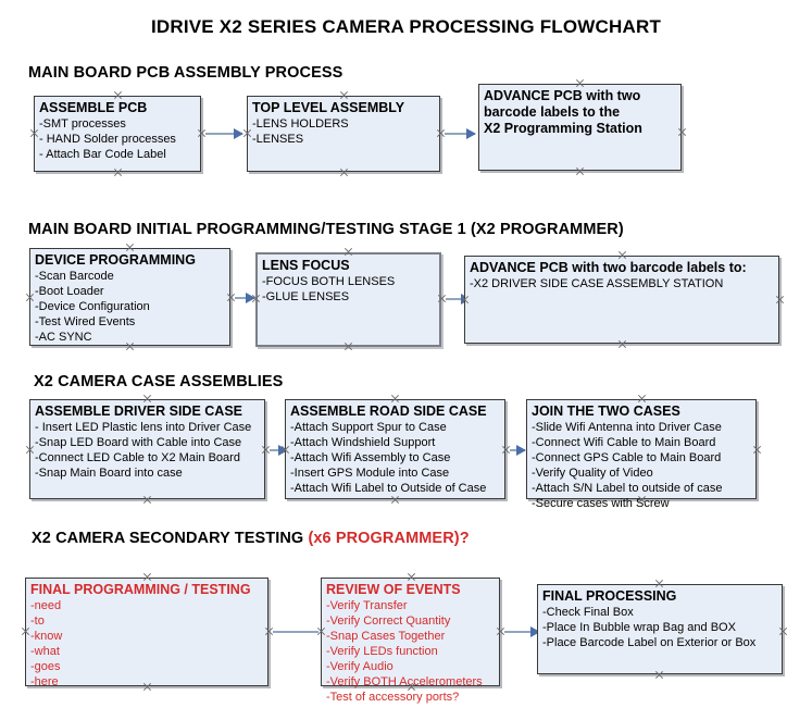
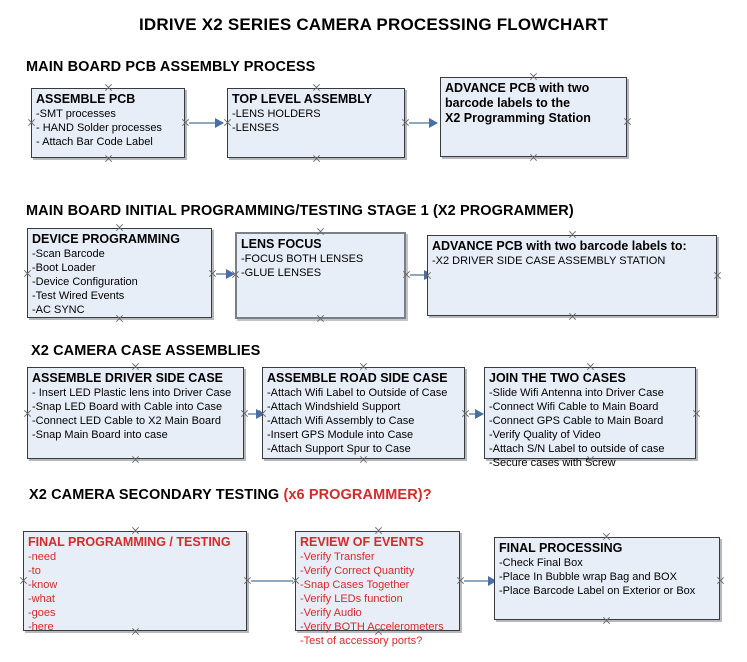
  IDRIVE X2 SERIES CAMERA PROCESSING FLOWCHART
  MAIN BOARD PCB ASSEMBLY PROCESS
  ASSEMBLE PCB
  -SMT processes
  - HAND Solder processes
  - Attach Bar Code Label
  TOP LEVEL ASSEMBLY
  -LENS HOLDERS
  -LENSES
  ADVANCE PCB with two
  barcode labels to the
  X2 Programming Station
  MAIN BOARD INITIAL PROGRAMMING/TESTING STAGE 1 (X2 PROGRAMMER)
  DEVICE PROGRAMMING
  -Scan Barcode
  -Boot Loader
  -Device Configuration
  -Test Wired Events
  -AC SYNC
  LENS FOCUS
  -FOCUS BOTH LENSES
  -GLUE LENSES
  ADVANCE PCB with two barcode labels to:
  -X2 DRIVER SIDE CASE ASSEMBLY STATION
  X2 CAMERA CASE ASSEMBLIES
  ASSEMBLE DRIVER SIDE CASE
  - Insert LED Plastic lens into Driver Case
  -Snap LED Board with Cable into Case
  -Connect LED Cable to X2 Main Board
  -Snap Main Board into case
  ASSEMBLE ROAD SIDE CASE
- -Attach Support Spur to Case
+ -Attach Wifi Label to Outside of Case
  -Attach Windshield Support
  -Attach Wifi Assembly to Case
  -Insert GPS Module into Case
- -Attach Wifi Label to Outside of Case
+ -Attach Support Spur to Case
  JOIN THE TWO CASES
  -Slide Wifi Antenna into Driver Case
  -Connect Wifi Cable to Main Board
  -Connect GPS Cable to Main Board
  -Verify Quality of Video
  -Attach S/N Label to outside of case
  -Secure cases withcrew
  X2 CAMERA SECONDARY TESTING (x6 PROGRAMMER)?
  FINAL PROGRAMMING / TESTING
  -need
  -to
  -know
  -what
  -goes
  -here
  REVIEW OF EVENTS
  -Verify Transfer
  -Verify Correct Quantity
  -Snap Cases Together
  -Verify LEDs function
  -Verify Audio
  -Verify BOTH Aelerometers
  -Test of accessory ports?
  FINAL PROCESSING
  -Check Final Box
  -Place In Bubble wrap Bag and BOX
  -Place Barcode Label on Exterior or Box
